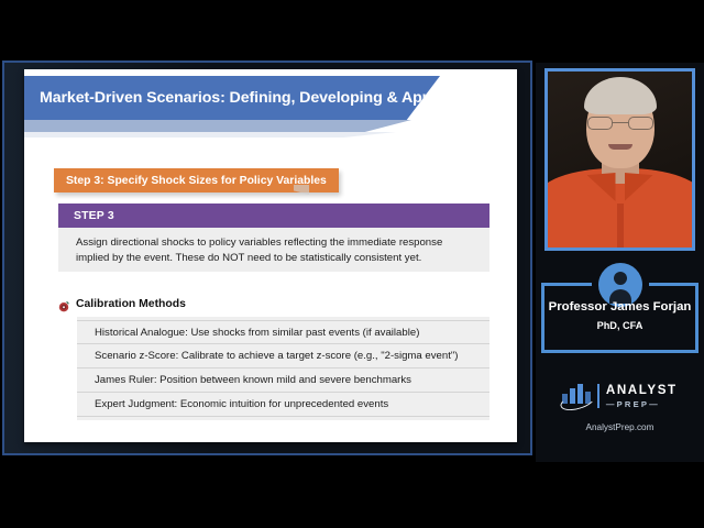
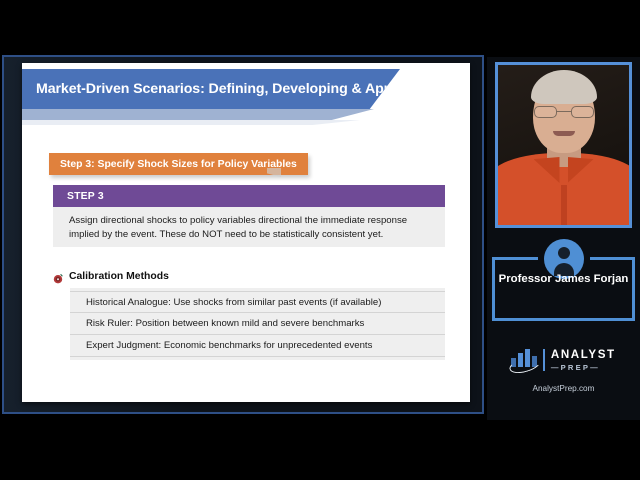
  Market-Driven Scenarios: Defining, Developing & Ap
  Step 3: Specify Shock Sizes for Policy Variables
  STEP 3
- Assign directional shocks to policy variables reflecting the immediate response implied by the event. These do NOT need to be statistically consistent yet.
+ Assign directional shocks to policy variables directional the immediate response implied by the event. These do NOT need to be statistically consistent yet.
  Calibration Methods
  Historical Analogue: Use shocks from similar past events (if available)
- Scenario z-Score: Calibrate to achieve a target z-score (e.g., "2-sigma event")
- James Ruler: Position between known mild and severe benchmarks
+ Risk Ruler: Position between known mild and severe benchmarks
- Expert Judgment: Economic intuition for unprecedented events
+ Expert Judgment: Economic benchmarks for unprecedented events
  Professor James Forjan
- PhD, CFA
  ANALYST
  —PREP—
  AnalystPrep.com
